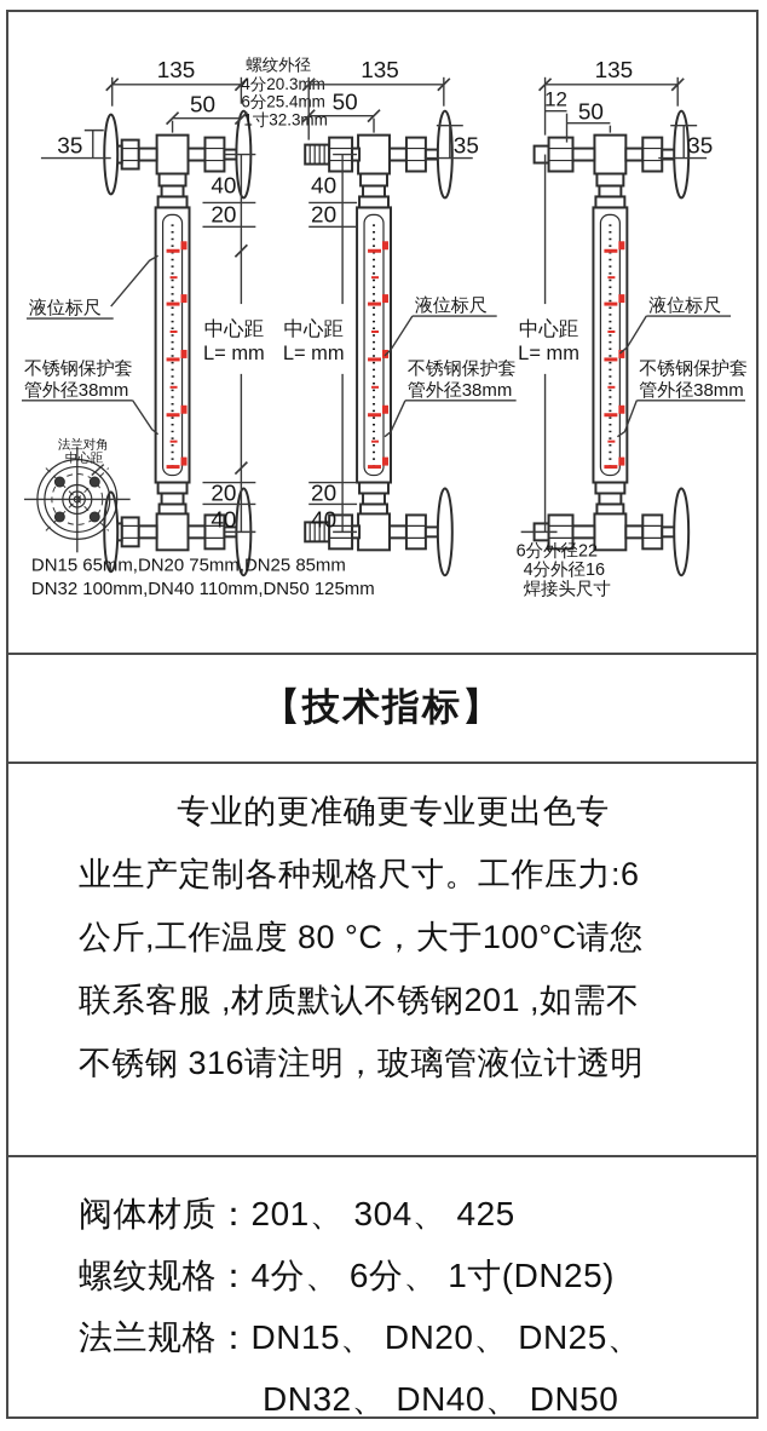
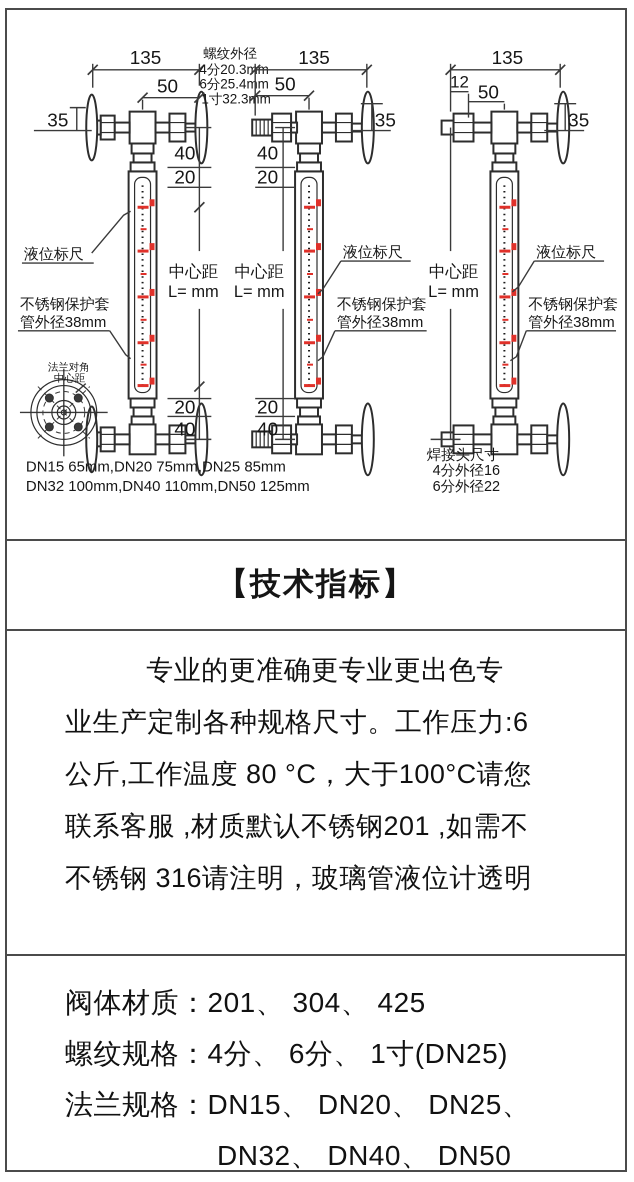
  135
  50
  35
  40
  20
  20
  40
  中心距
  L= mm
  液位标尺
  不锈钢保护套
  管外径38mm
  法兰对角
  中心距
  DN15 65mm,DN20 75mm,DN25 85mm
  DN32 100mm,DN40 110mm,DN50 125mm
  螺纹外径
  4分20.3m
  6分25.4mm
  1寸32.3mm
  135
  50
  35
  40
  20
  20
  40
  中心距
  L= mm
  液位标尺
  不锈钢保护套
  管外径38mm
  135
  12
  50
  35
  中心距
  L= mm
  液位标尺
  不锈钢保护套
  管外径38mm
- 6分外径22
+ 焊接头尺寸
  4分外径16
- 焊接头尺寸
+ 6分外径22
  【技术指标】
  专业的更准确更专业更出色专
  业生产定制各种规格尺寸。工作压力:6
  公斤,工作温度 80 °C，大于100°C请您
  联系客服 ,材质默认不锈钢201 ,如需不
  不锈钢 316请注明，玻璃管液位计透明
  阀体材质：201、 304、 425
  螺纹规格：4分、 6分、 1寸(DN25)
  法兰规格：DN15、 DN20、 DN25、
  DN32、 DN40、 DN50
